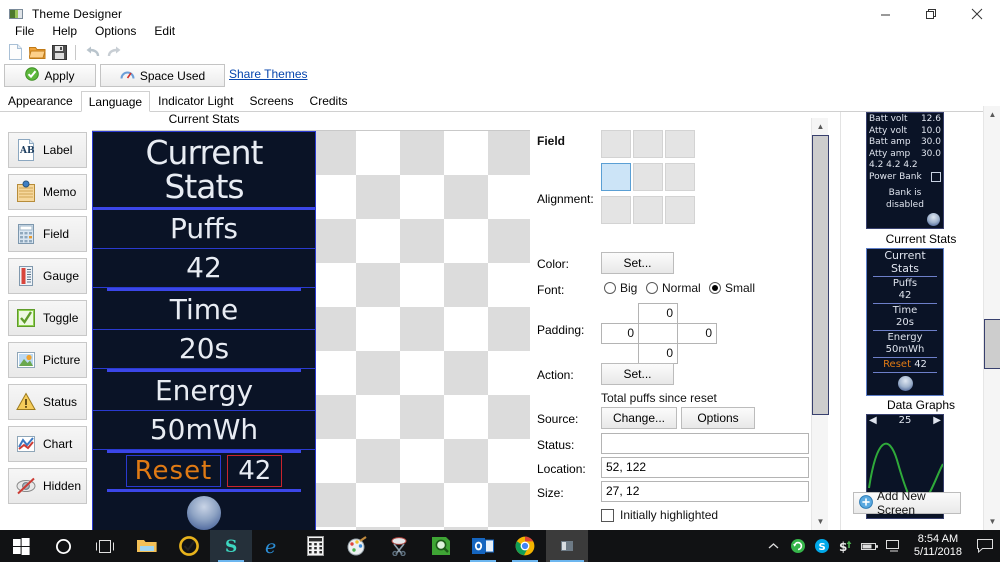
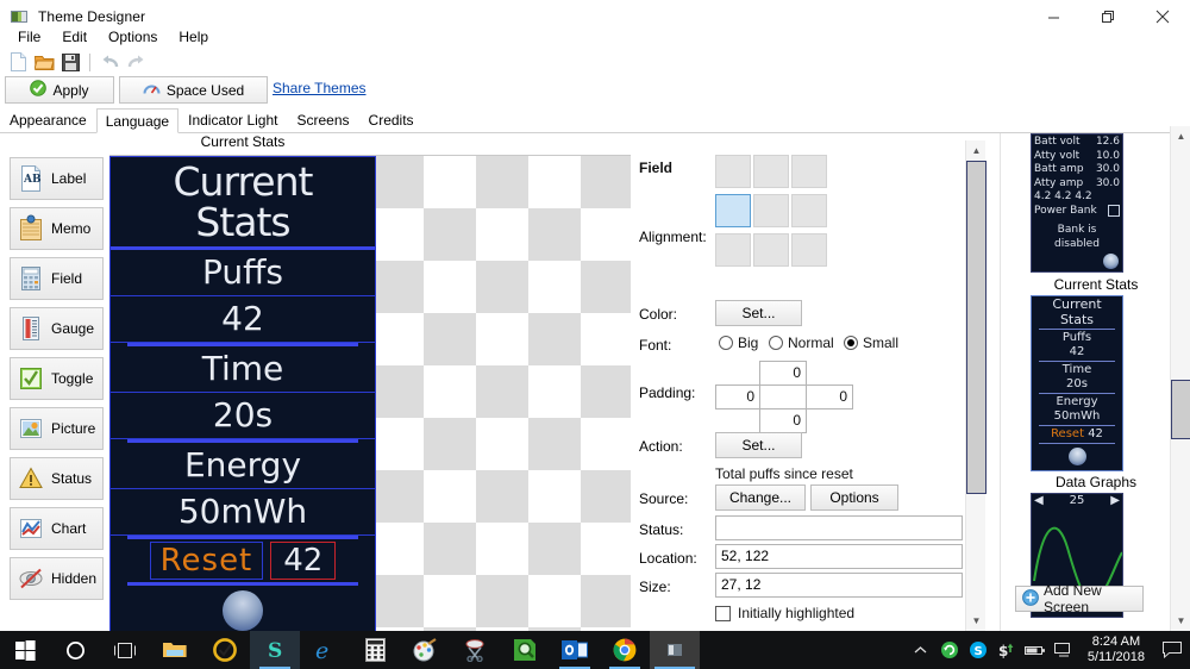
  Theme Designer
  File
- Help
+ Edit
  Options
- Edit
+ Help
  Apply
  Space Used
  Share Themes
  Appearance
  Language
  Indicator Light
  Screens
  Credits
  AB
  Label
  Memo
  Field
  Gauge
  Toggle
  Picture
  Status
  Chart
  Hidden
  Current Stats
  Current
  Stats
  Puffs
  42
  Time
  20s
  Energy
  50mWh
  Reset
  42
  Field
  Alignment:
  Color:
  Set...
  Font:
  Big
  Normal
  Small
  Padding:
  0
  0
  0
  0
  Action:
  Set...
  Total puffs since reset
  Source:
  Change...
  Options
  Status:
  Location:
  52, 122
  Size:
  27, 12
  Initially highlighted
  ▲
  ▼
  Batt volt
  12.6
  Atty volt
  10.0
  Batt amp
  30.0
  Atty amp
  30.0
  4.2 4.2 4.2
  Power Bank
  Bank is
  disabled
  Current Stats
  Current
  Stats
  Puffs
  42
  Time
  20s
  Energy
  50mWh
  Reset 42
  Data Graphs
  ◀
  25
  ▶
  Add New Screen
  ▲
  ▼
  S
  e
  S
  $
- 8:54 AM
+ 8:24 AM
  5/11/2018
